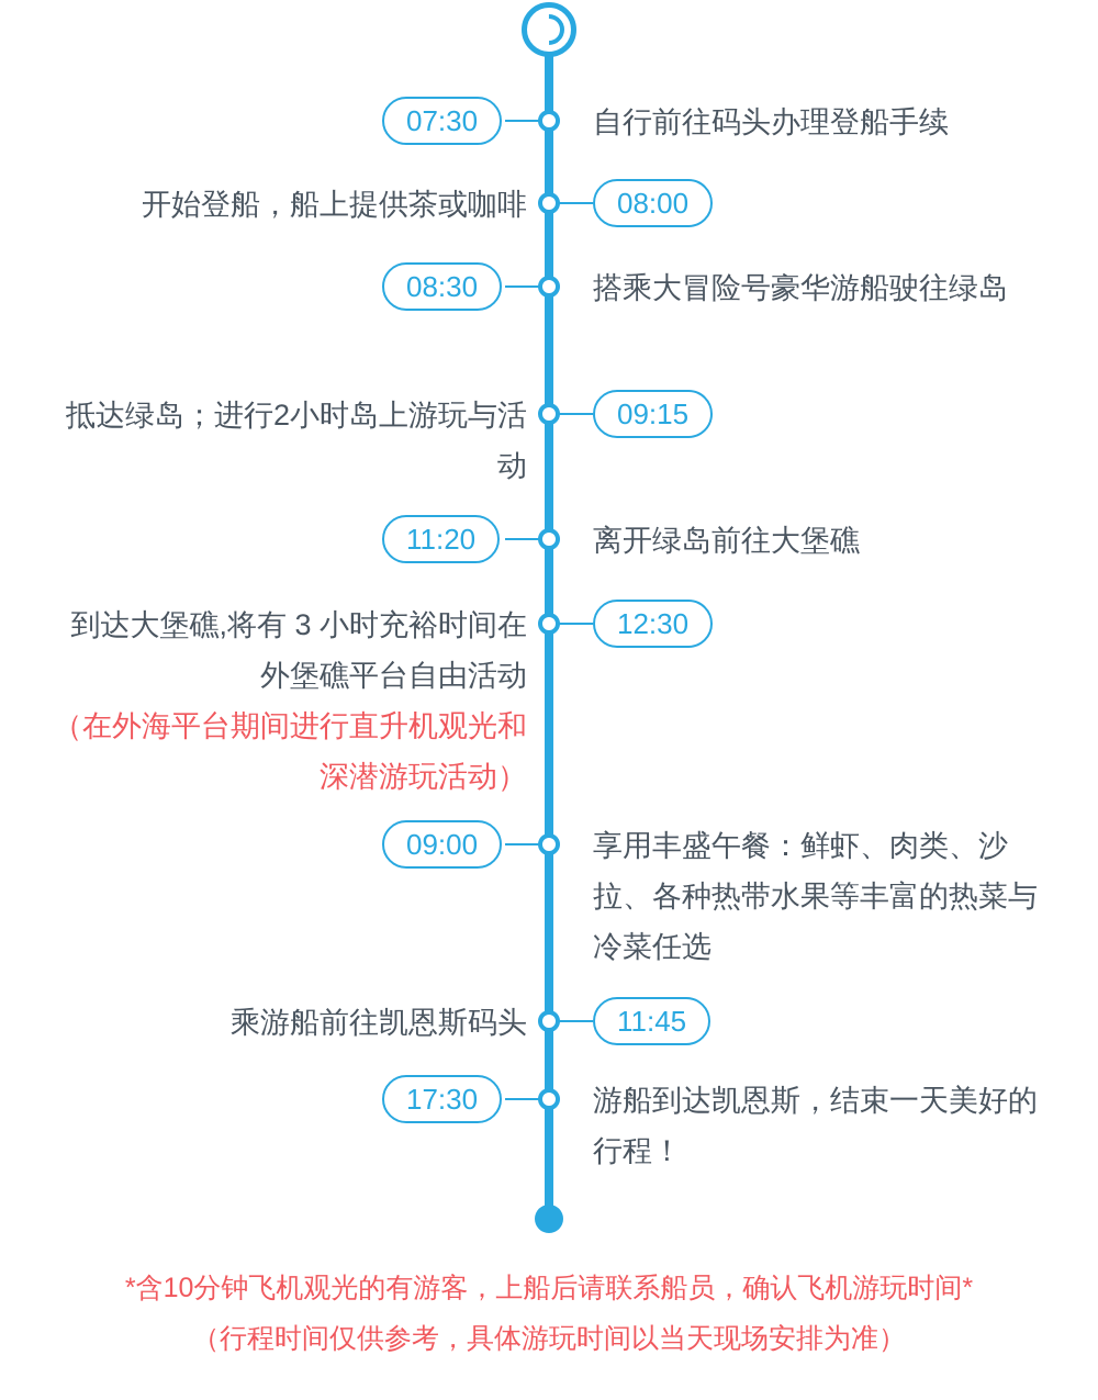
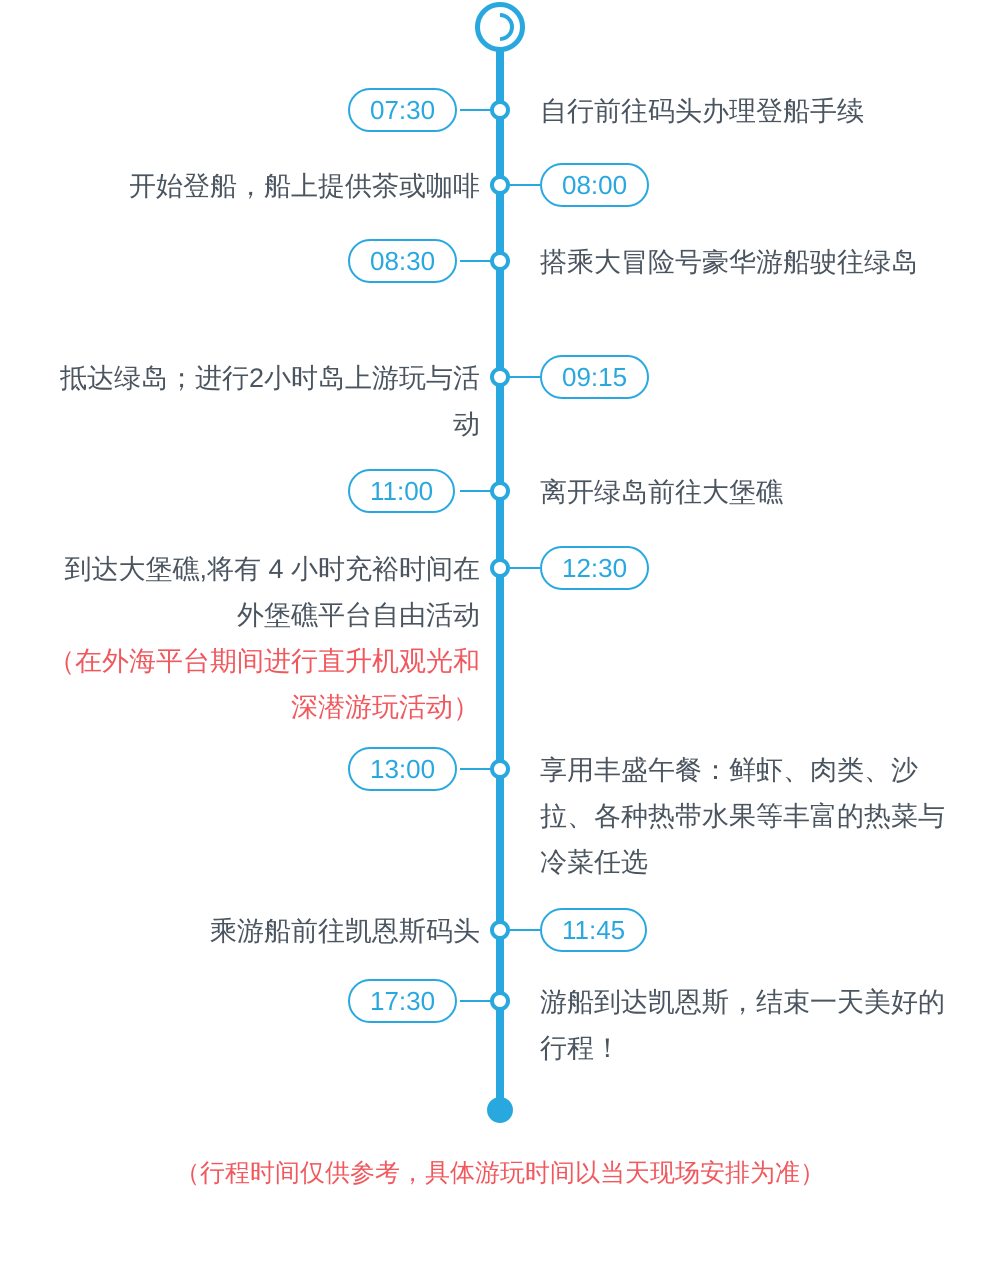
  07:30
  自行前往码头办理登船手续
  08:00
  开始登船，船上提供茶或咖啡
  08:30
  搭乘大冒险号豪华游船驶往绿岛
  09:15
  抵达绿岛；进行2小时岛上游玩与活动
- 11:20
+ 11:00
  离开绿岛前往大堡礁
  12:30
- 到达大堡礁,将有 3 小时充裕时间在外堡礁平台自由活动
+ 到达大堡礁,将有 4 小时充裕时间在外堡礁平台自由活动
  （在外海平台期间进行直升机观光和深潜游玩活动）
- 09:00
+ 13:00
  享用丰盛午餐：鲜虾、肉类、沙拉、各种热带水果等丰富的热菜与冷菜任选
  11:45
  乘游船前往凯恩斯码头
  17:30
  游船到达凯恩斯，结束一天美好的行程！
- *含10分钟飞机观光的有游客，上船后请联系船员，确认飞机游玩时间*
  （行程时间仅供参考，具体游玩时间以当天现场安排为准）
